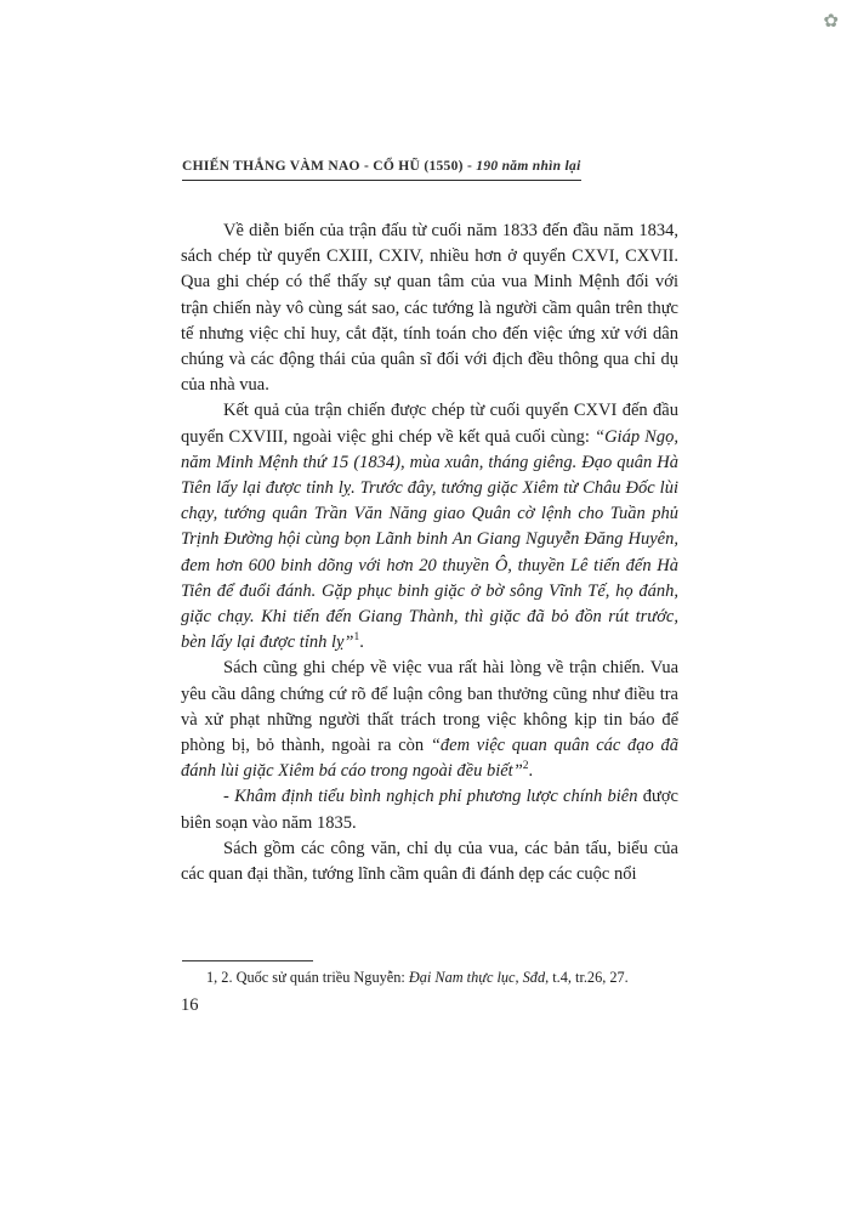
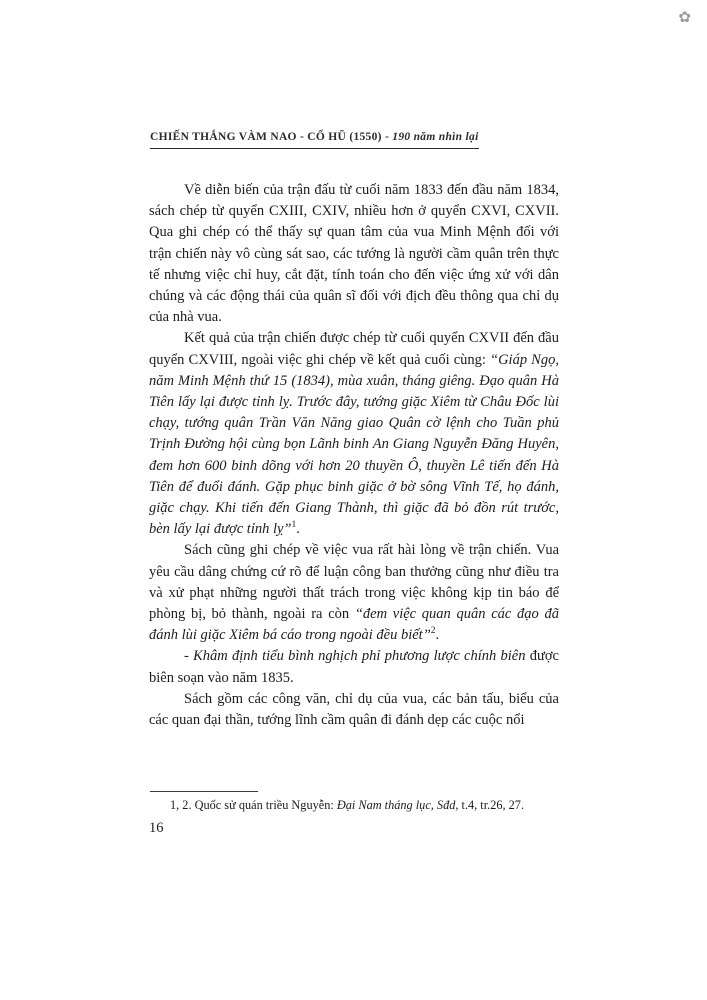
  ✿
  CHIẾN THẮNG VÀM NAO - CỔ HŨ (1550) - 190 năm nhìn lại
  Về diễn biến của trận đấu từ cuối năm 1833 đến đầu năm 1834, sách chép từ quyển CXIII, CXIV, nhiều hơn ở quyển CXVI, CXVII. Qua ghi chép có thể thấy sự quan tâm của vua Minh Mệnh đối với trận chiến này vô cùng sát sao, các tướng là người cầm quân trên thực tế nhưng việc chỉ huy, cắt đặt, tính toán cho đến việc ứng xử với dân chúng và các động thái của quân sĩ đối với địch đều thông qua chỉ dụ của nhà vua.
- Kết quả của trận chiến được chép từ cuối quyển CXVI đến đầu quyển CXVIII, ngoài việc ghi chép về kết quả cuối cùng: “Giáp Ngọ, năm Minh Mệnh thứ 15 (1834), mùa xuân, tháng giêng. Đạo quân Hà Tiên lấy lại được tỉnh lỵ. Trước đây, tướng giặc Xiêm từ Châu Đốc lùi chạy, tướng quân Trần Văn Năng giao Quân cờ lệnh cho Tuần phủ Trịnh Đường hội cùng bọn Lãnh binh An Giang Nguyễn Đăng Huyên, đem hơn 600 binh dõng với hơn 20 thuyền Ô, thuyền Lê tiến đến Hà Tiên để đuổi đánh. Gặp phục binh giặc ở bờ sông Vĩnh Tế, họ đánh, giặc chạy. Khi tiến đến Giang Thành, thì giặc đã bỏ đồn rút trước, bèn lấy lại được tỉnh lỵ”1.
+ Kết quả của trận chiến được chép từ cuối quyển CXVII đến đầu quyển CXVIII, ngoài việc ghi chép về kết quả cuối cùng: “Giáp Ngọ, năm Minh Mệnh thứ 15 (1834), mùa xuân, tháng giêng. Đạo quân Hà Tiên lấy lại được tỉnh lỵ. Trước đây, tướng giặc Xiêm từ Châu Đốc lùi chạy, tướng quân Trần Văn Năng giao Quân cờ lệnh cho Tuần phủ Trịnh Đường hội cùng bọn Lãnh binh An Giang Nguyễn Đăng Huyên, đem hơn 600 binh dõng với hơn 20 thuyền Ô, thuyền Lê tiến đến Hà Tiên để đuổi đánh. Gặp phục binh giặc ở bờ sông Vĩnh Tế, họ đánh, giặc chạy. Khi tiến đến Giang Thành, thì giặc đã bỏ đồn rút trước, bèn lấy lại được tỉnh lỵ”1.
  Sách cũng ghi chép về việc vua rất hài lòng về trận chiến. Vua yêu cầu dâng chứng cứ rõ để luận công ban thưởng cũng như điều tra và xử phạt những người thất trách trong việc không kịp tin báo để phòng bị, bỏ thành, ngoài ra còn “đem việc quan quân các đạo đã đánh lùi giặc Xiêm bá cáo trong ngoài đều biết”2.
  - Khâm định tiểu bình nghịch phỉ phương lược chính biên được biên soạn vào năm 1835.
  Sách gồm các công văn, chỉ dụ của vua, các bản tấu, biểu của các quan đại thần, tướng lĩnh cầm quân đi đánh dẹp các cuộc nổi
- 1, 2. Quốc sử quán triều Nguyễn: Đại Nam thực lục, Sđd, t.4, tr.26, 27.
+ 1, 2. Quốc sử quán triều Nguyễn: Đại Nam tháng lục, Sđd, t.4, tr.26, 27.
  16
